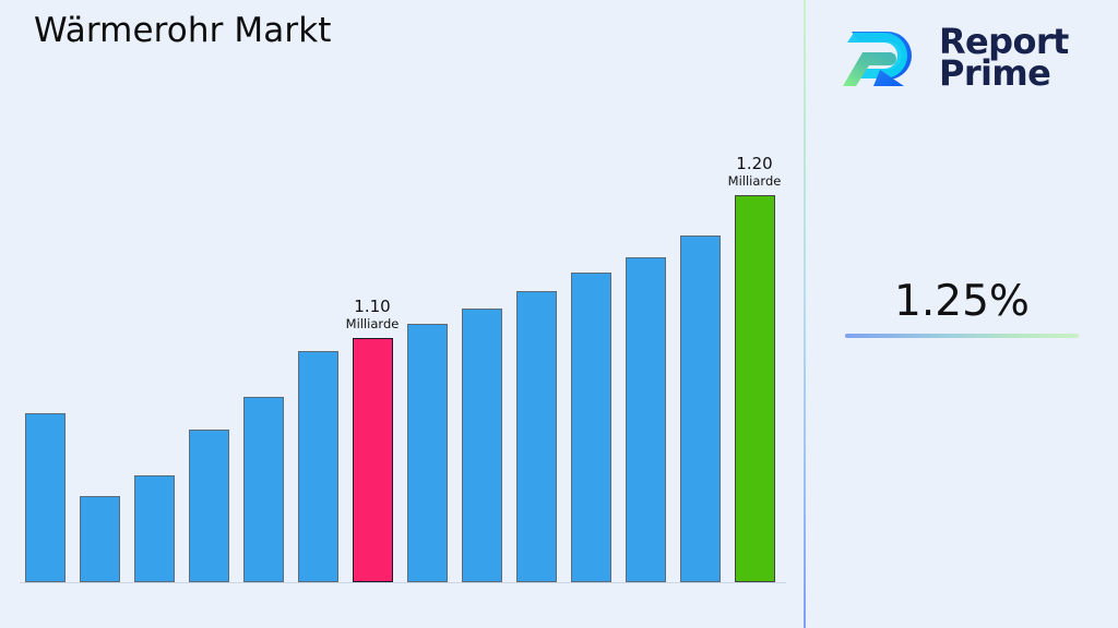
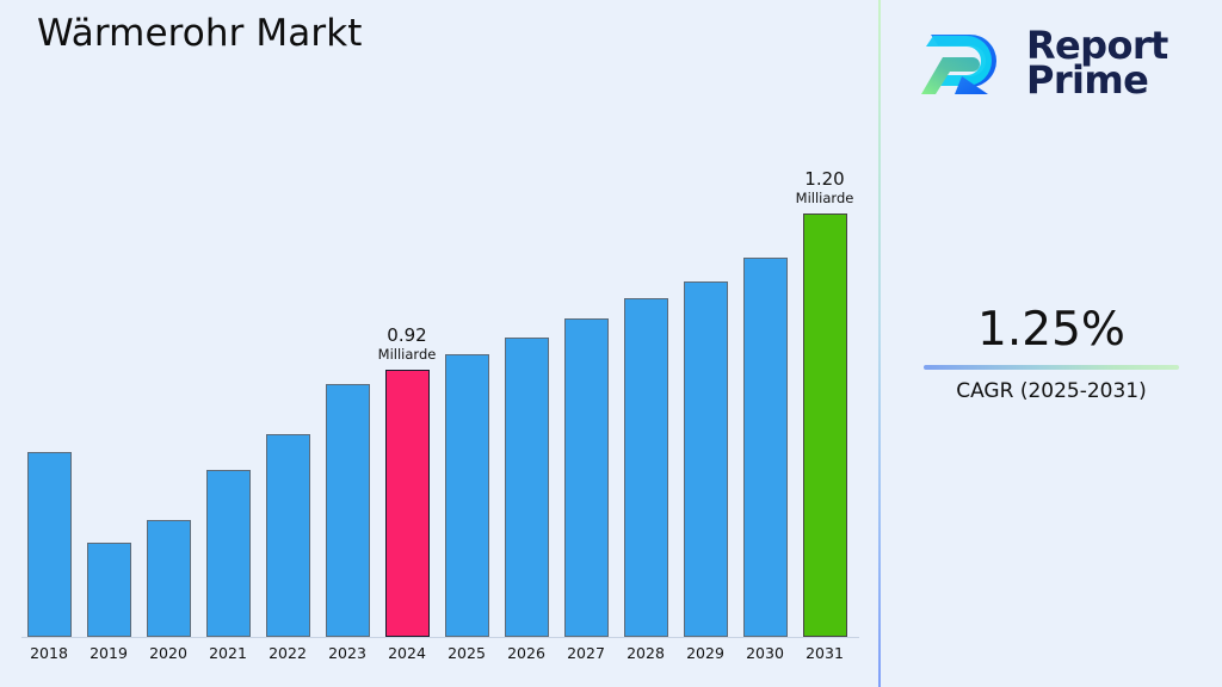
  Wärmerohr Markt
- 1.10
+ 0.92
  Milliarde
  1.20
  Milliarde
+ 2018
+ 2019
+ 2020
+ 2021
+ 2022
+ 2023
+ 2024
+ 2025
+ 2026
+ 2027
+ 2028
+ 2029
+ 2030
+ 2031
  Report
  Prime
  1.25%
+ CAGR (2025-2031)
